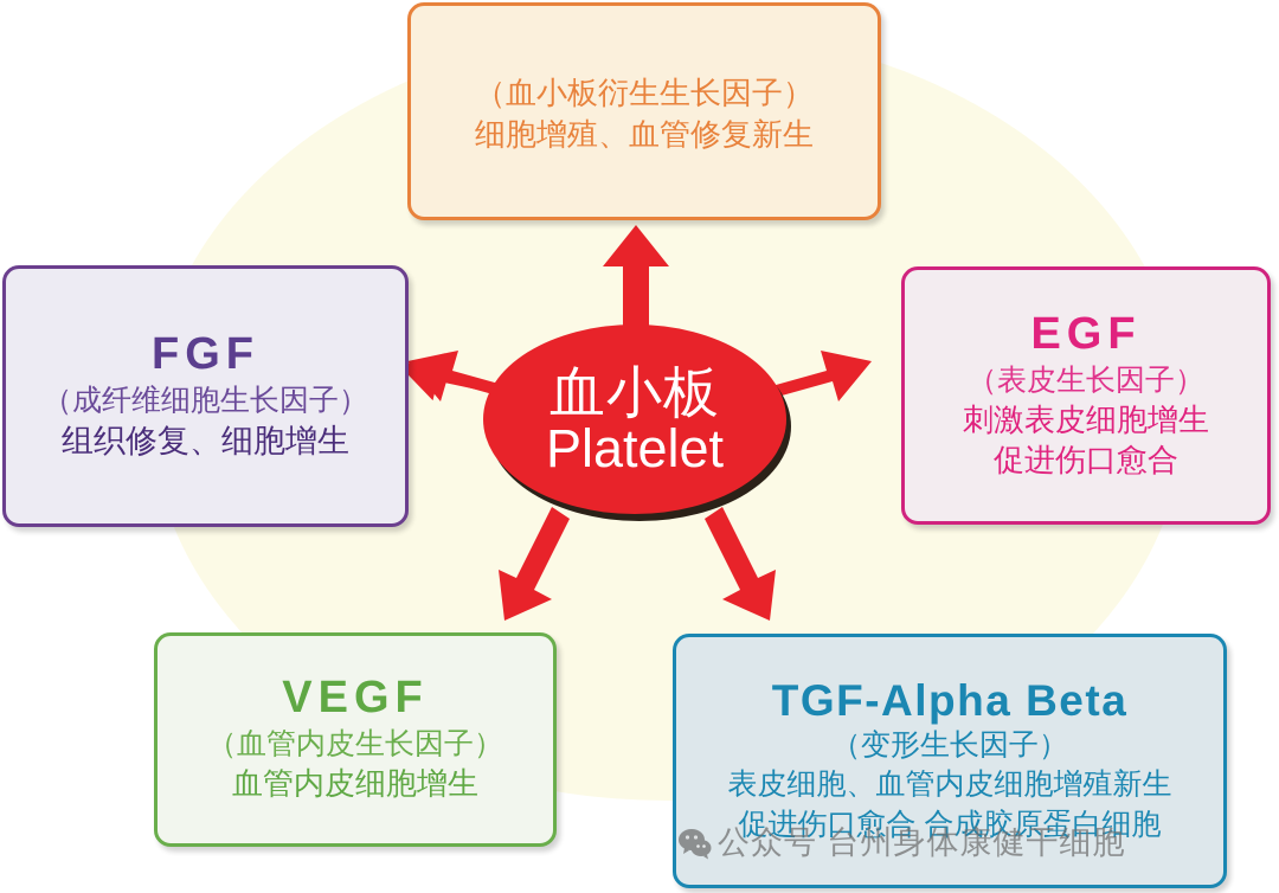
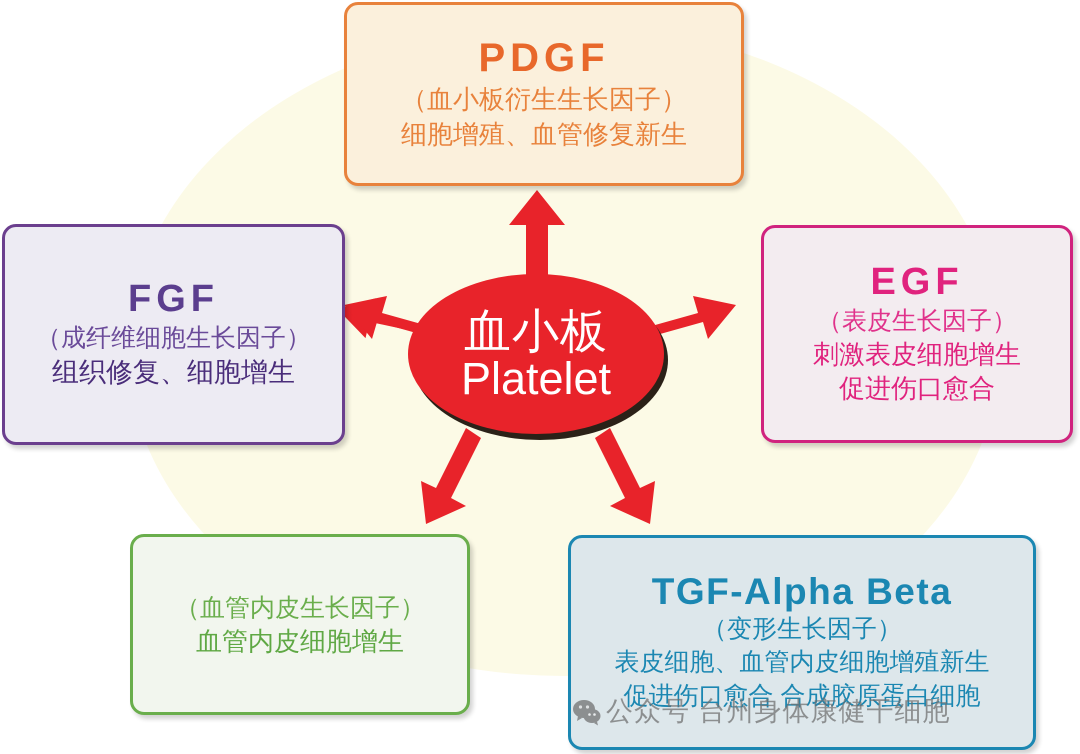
  血小板
  Platelet
+ PDGF
  （血小板衍生生长因子）
  细胞增殖、血管修复新生
  FGF
  （成纤维细胞生长因子）
  组织修复、细胞增生
  EGF
  （表皮生长因子）
  刺激表皮细胞增生
  促进伤口愈合
- VEGF
  （血管内皮生长因子）
  血管内皮细胞增生
  TGF-Alpha Beta
  （变形生长因子）
  表皮细胞、血管内皮细胞增殖新生
  促进伤口愈合 合成胶原蛋白细胞
  公众号 台州身体康健干细胞
